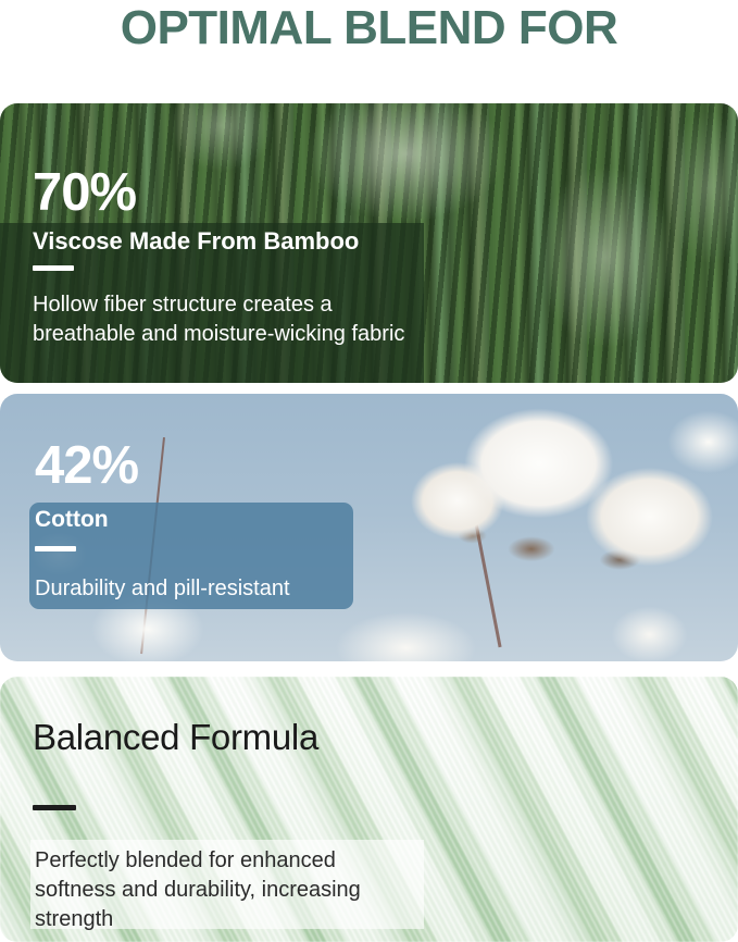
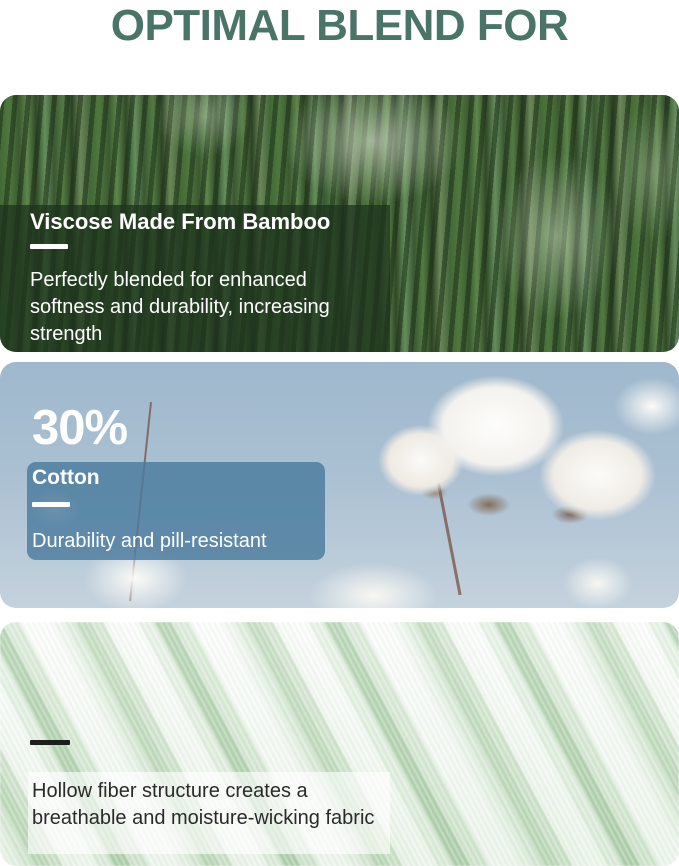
  OPTIMAL BLEND FOR
- 70%
  Viscose Made From Bamboo
- Hollow fiber structure creates a breathable and moisture-wicking fabric
+ Perfectly blended for enhanced softness and durability, increasing strength
- 42%
+ 30%
  Cotton
  Durability and pill-resistant
- Balanced Formula
- Perfectly blended for enhanced softness and durability, increasing strength
+ Hollow fiber structure creates a breathable and moisture-wicking fabric
